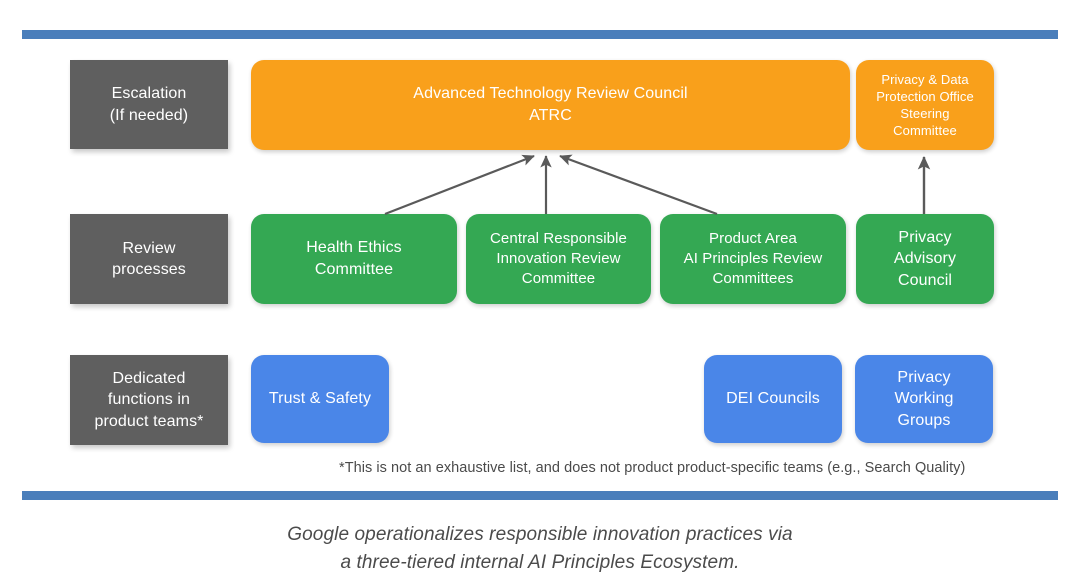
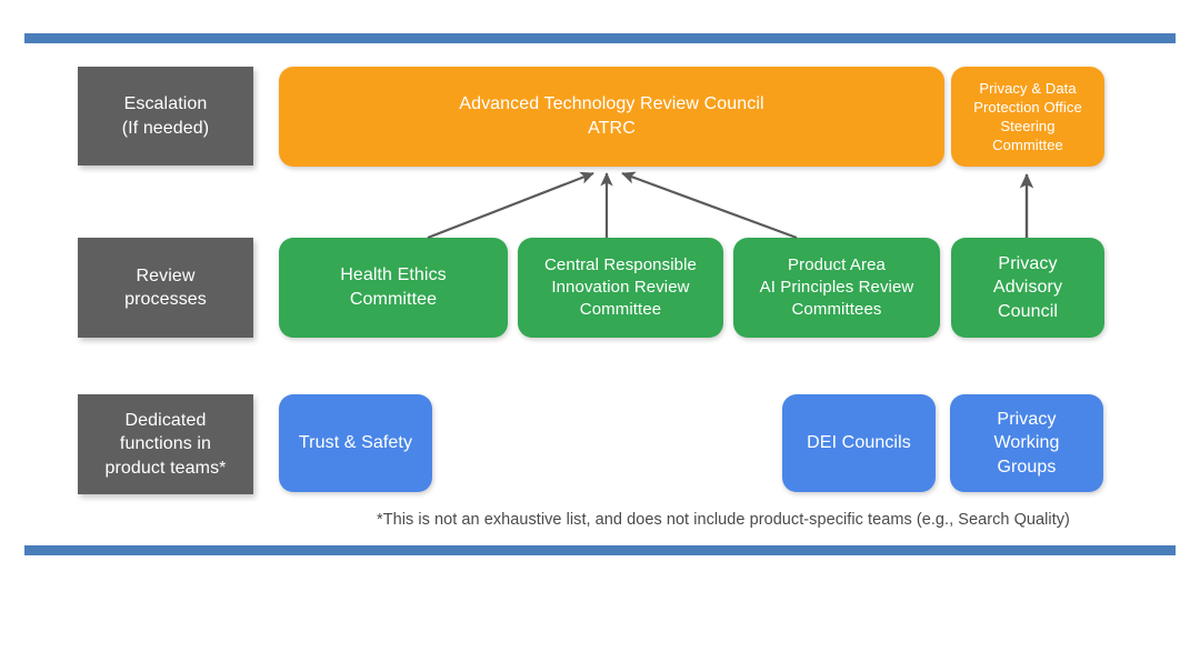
  Escalation
  (If needed)
  Advanced Technology Review Council
  ATRC
  Privacy & Data
  Protection Office
  Steering
  Committee
  Review
  processes
  Health Ethics
  Committee
  Central Responsible
  Innovation Review
  Committee
  Product Area
  AI Principles Review
  Committees
  Privacy
  Advisory
  Council
  Dedicated
  functions in
  product teams*
  Trust & Safety
  DEI Councils
  Privacy
  Working
  Groups
- *This is not an exhaustive list, and does not product product-specific teams (e.g., Search Quality)
+ *This is not an exhaustive list, and does not include product-specific teams (e.g., Search Quality)
- Google operationalizes responsible innovation practices via
- a three-tiered internal AI Principles Ecosystem.
